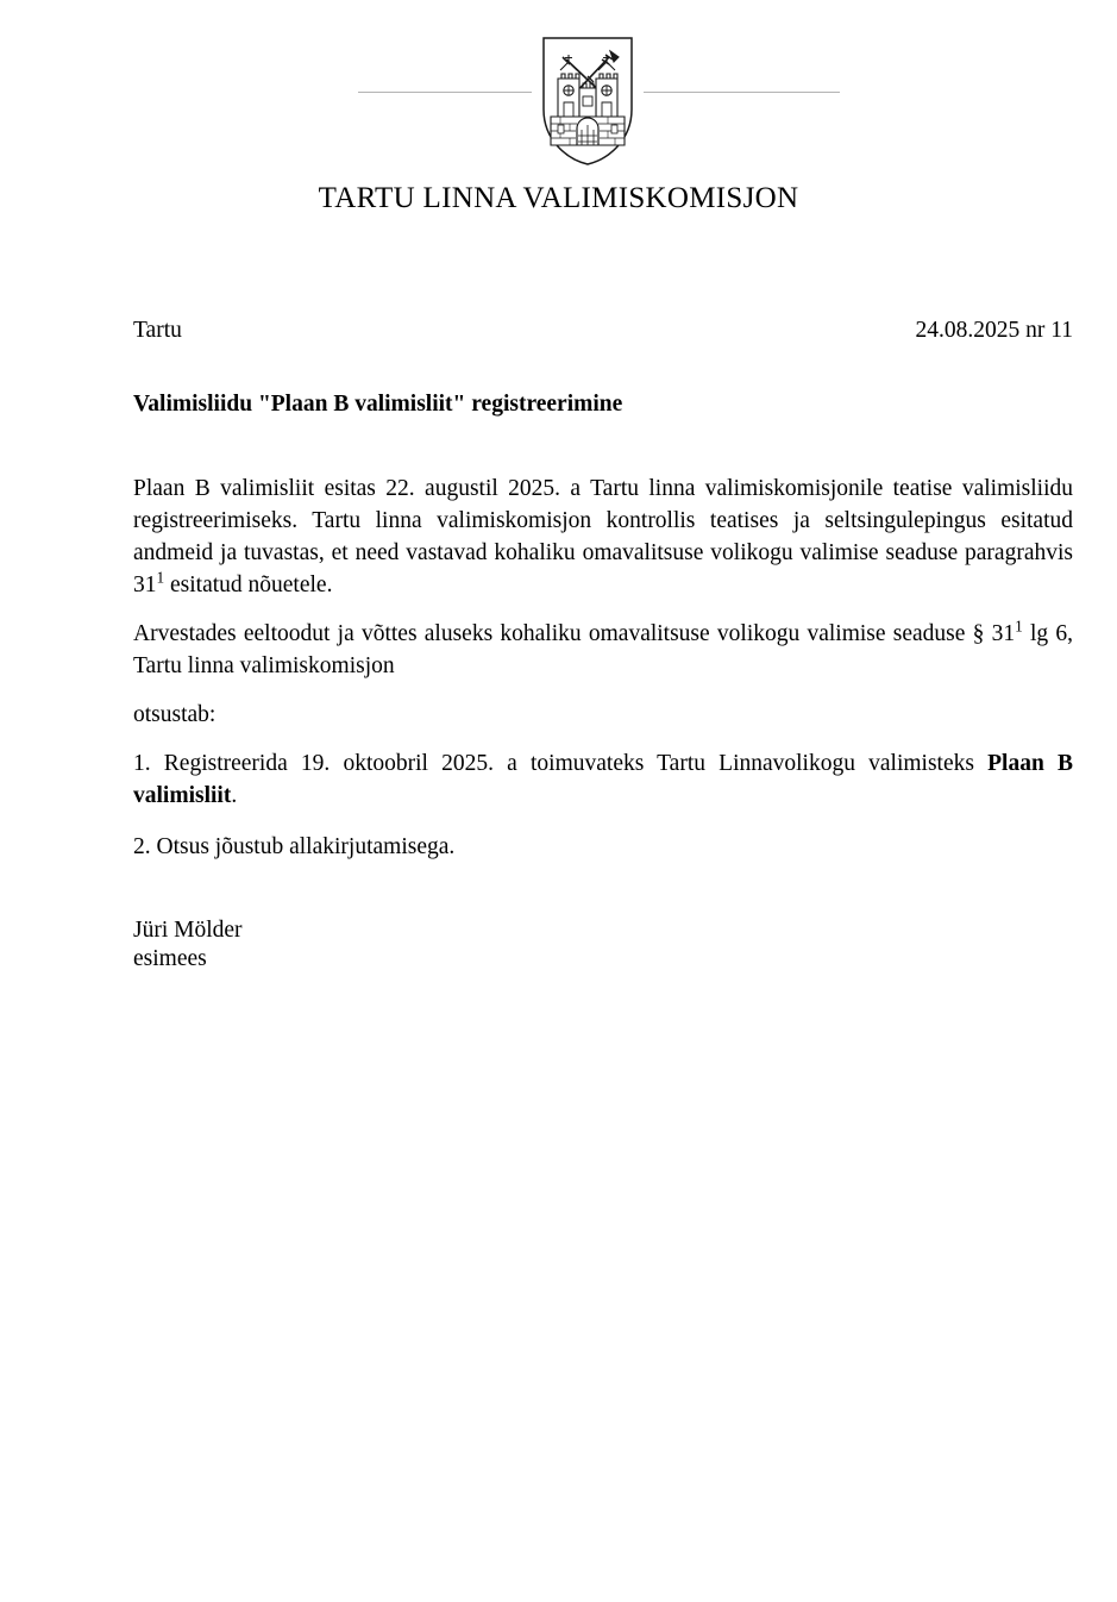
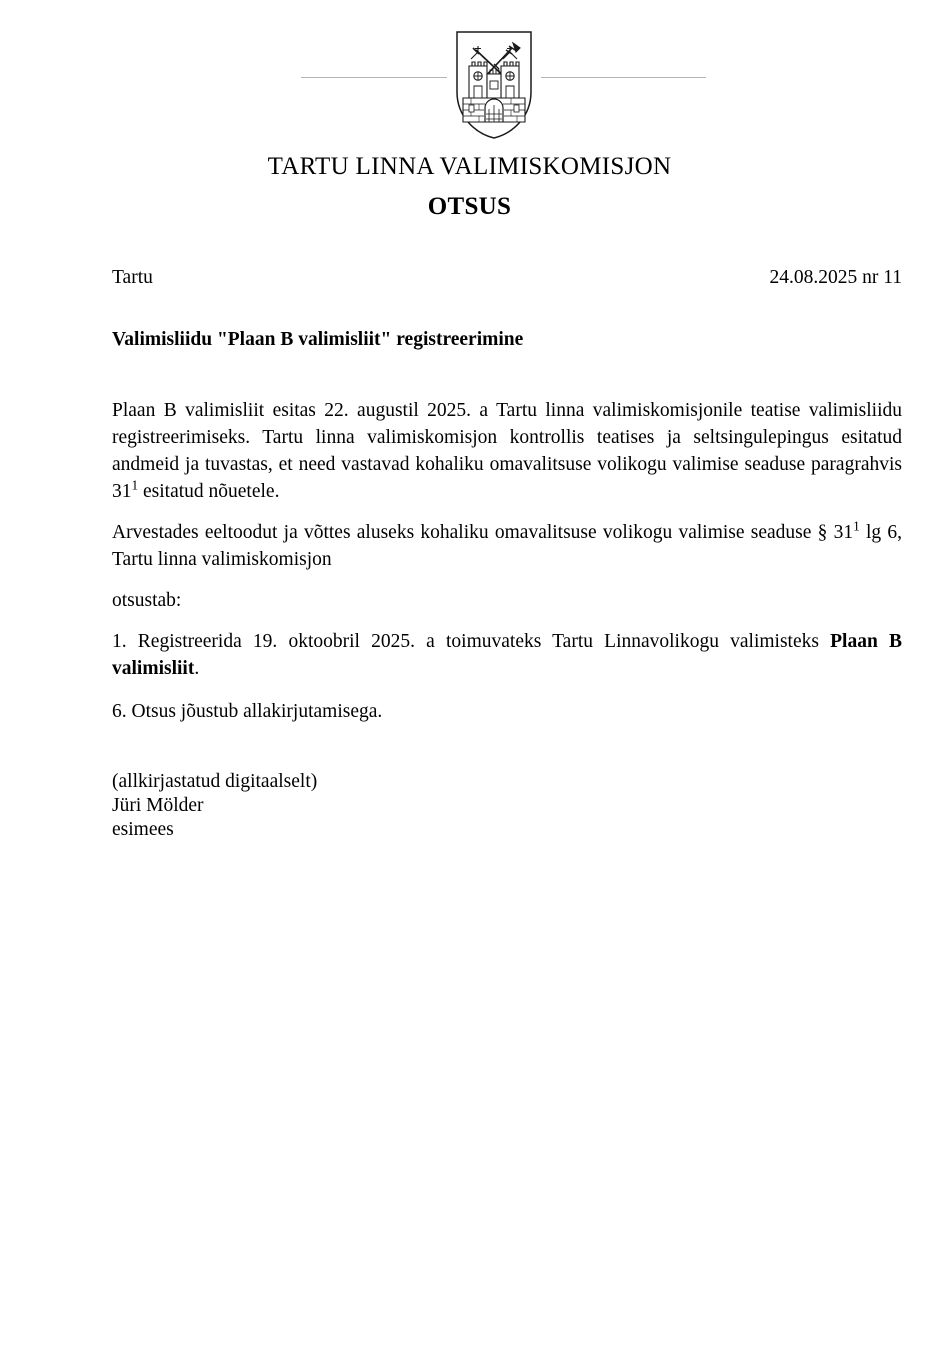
  TARTU LINNA VALIMISKOMISJON
+ OTSUS
  Tartu
  24.08.2025 nr 11
  Valimisliidu "Plaan B valimisliit" registreerimine
  Plaan B valimisliit esitas 22. augustil 2025. a Tartu linna valimiskomisjonile teatise valimisliidu registreerimiseks. Tartu linna valimiskomisjon kontrollis teatises ja seltsingulepingus esitatud andmeid ja tuvastas, et need vastavad kohaliku omavalitsuse volikogu valimise seaduse paragrahvis 311 esitatud nõuetele.
  Arvestades eeltoodut ja võttes aluseks kohaliku omavalitsuse volikogu valimise seaduse § 311 lg 6, Tartu linna valimiskomisjon
  otsustab:
  1. Registreerida 19. oktoobril 2025. a toimuvateks Tartu Linnavolikogu valimisteks Plaan B valimisliit.
- 2. Otsus jõustub allakirjutamisega.
+ 6. Otsus jõustub allakirjutamisega.
+ (allkirjastatud digitaalselt)
  Jüri Mölder
  esimees
